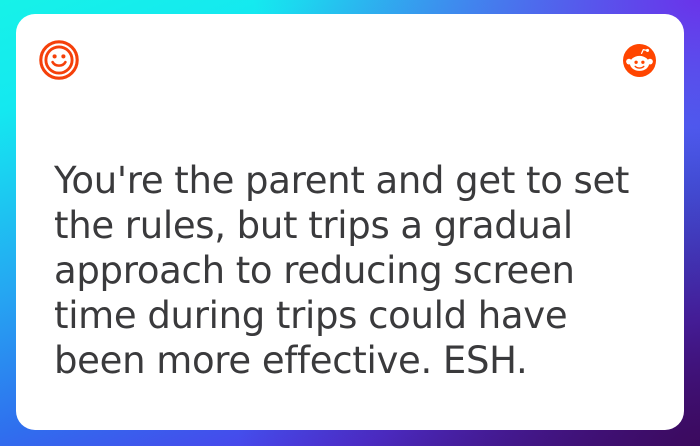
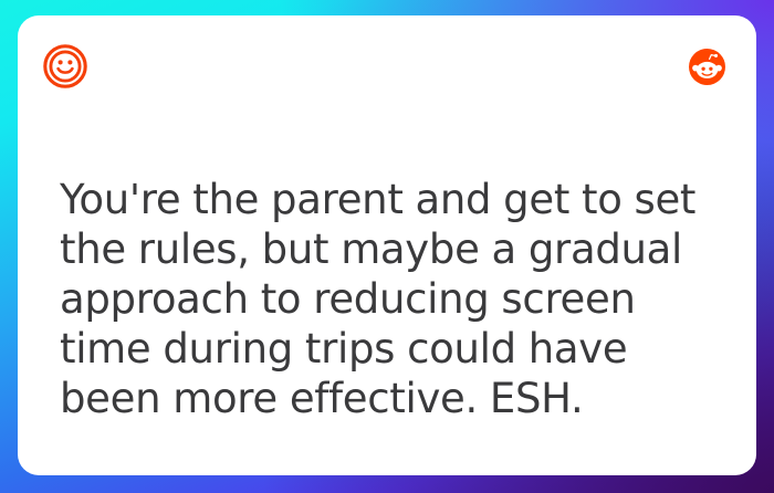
- You're the parent and get to set the rules, but trips a gradual approach to reducing screen time during trips could have been more effective. ESH.
+ You're the parent and get to set the rules, but maybe a gradual approach to reducing screen time during trips could have been more effective. ESH.
